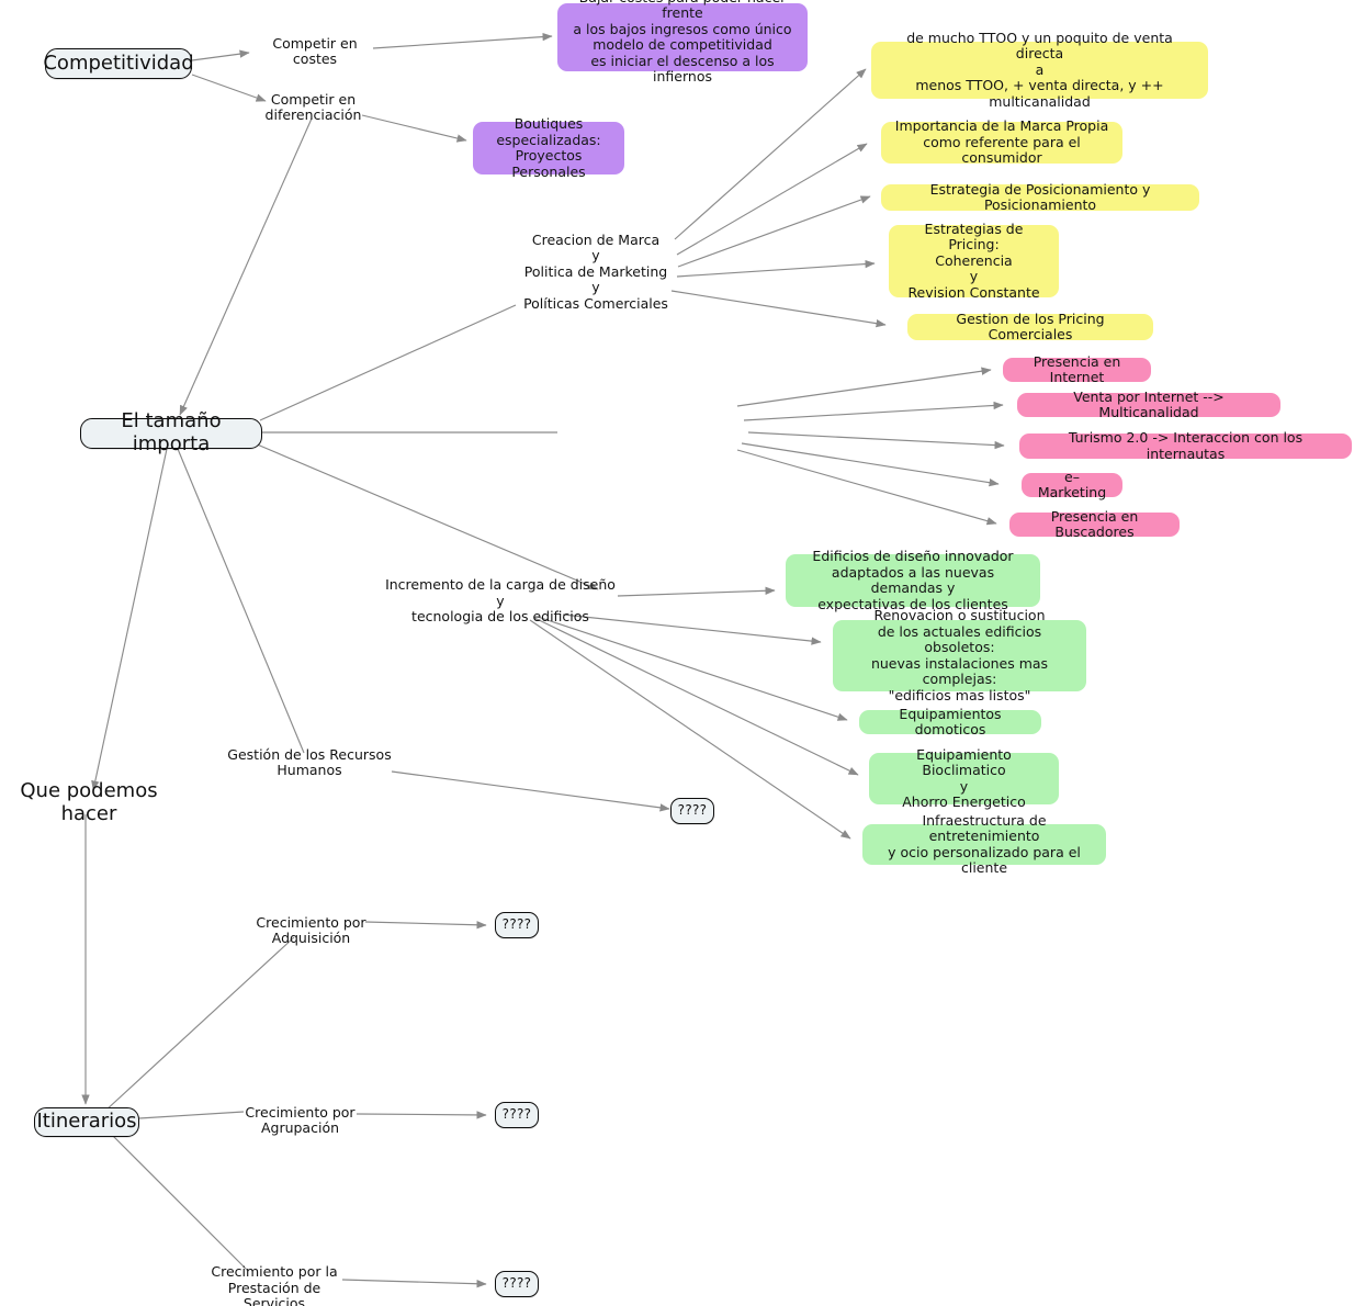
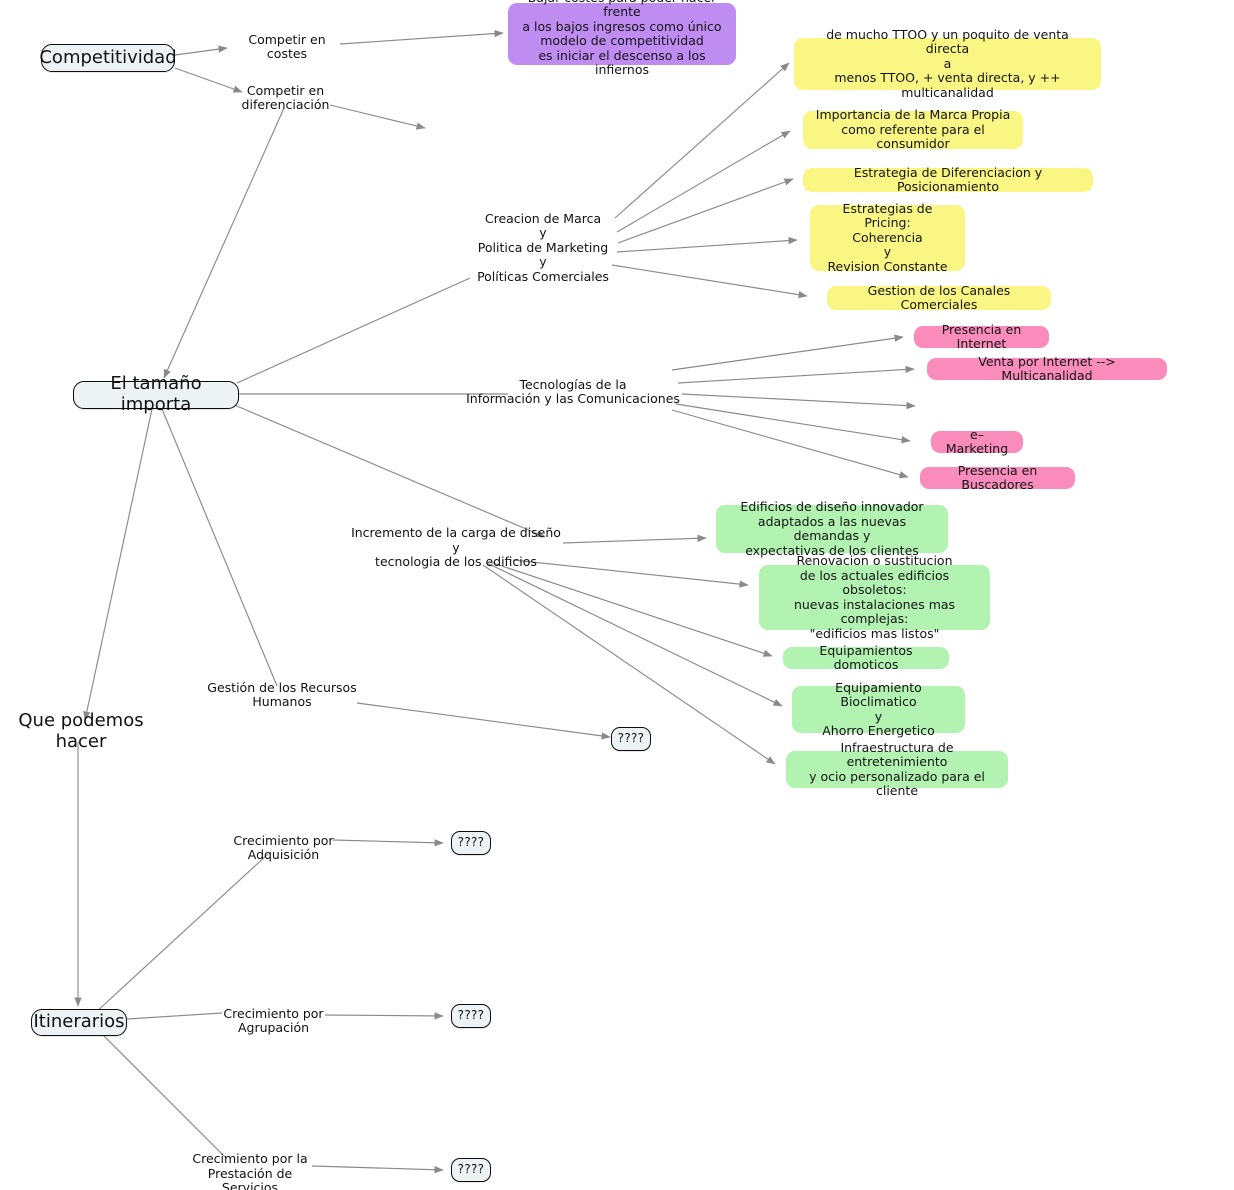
  Competitividad
  Competir en costes
  Competir en diferenciación
  a los bajos ingresos como único
  modelo de competitividad
  es iniciar el descenso a los infiernos
- Boutiques
- especializadas:
- Proyectos Personales
  El tamaño importa
  Creacion de Marca
  y
  Politica de Marketing
  y
  Políticas Comerciales
  de mucho TTOO y un poquito de venta directa
  a
  menos TTOO, + venta directa, y ++ multicanalidad
  Importancia de la Marca Propia
  como referente para el consumidor
- Estrategia de Posicionamiento y Posicionamiento
+ Estrategia de Diferenciacion y Posicionamiento
  Estrategias de Pricing:
  Coherencia
  y
  Revision Constante
- Gestion de los Pricing Comerciales
+ Gestion de los Canales Comerciales
+ Tecnologías de la
+ Información y las Comunicaciones
  Presencia en Internet
  Venta por Internet --> Multicanalidad
- Turismo 2.0 -> Interaccion con los internautas
  e– Marketing
  Presencia en Buscadores
  Incremento de la carga de diseño y
  tecnologia de los edificios
  Edificios de diseño innovador
  adaptados a las nuevas demandas y
  expectativas de los clientes
  Renovacion o sustitucion
  de los actuales edificios obsoletos:
  nuevas instalaciones mas complejas:
  "edificios mas listos"
  Equipamientos domoticos
  Equipamiento Bioclimatico
  y
  Ahorro Energetico
  Infraestructura de entretenimiento
  y ocio personalizado para el cliente
  Gestión de los Recursos Humanos
  ????
  Que podemos hacer
  Itinerarios
  Crecimiento por
  Adquisición
  ????
  Crecimiento por
  Agrupación
  ????
  Crecimiento por la
  Prestación de Servicios
  ????
